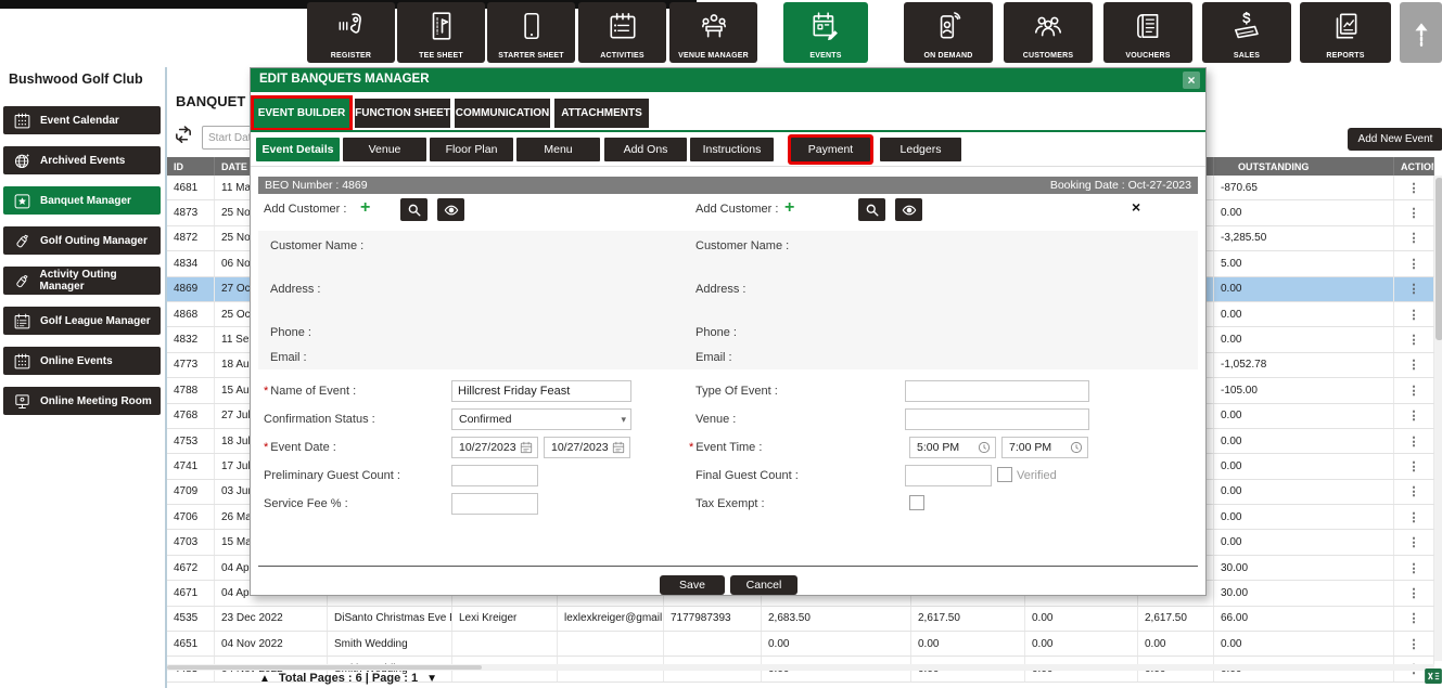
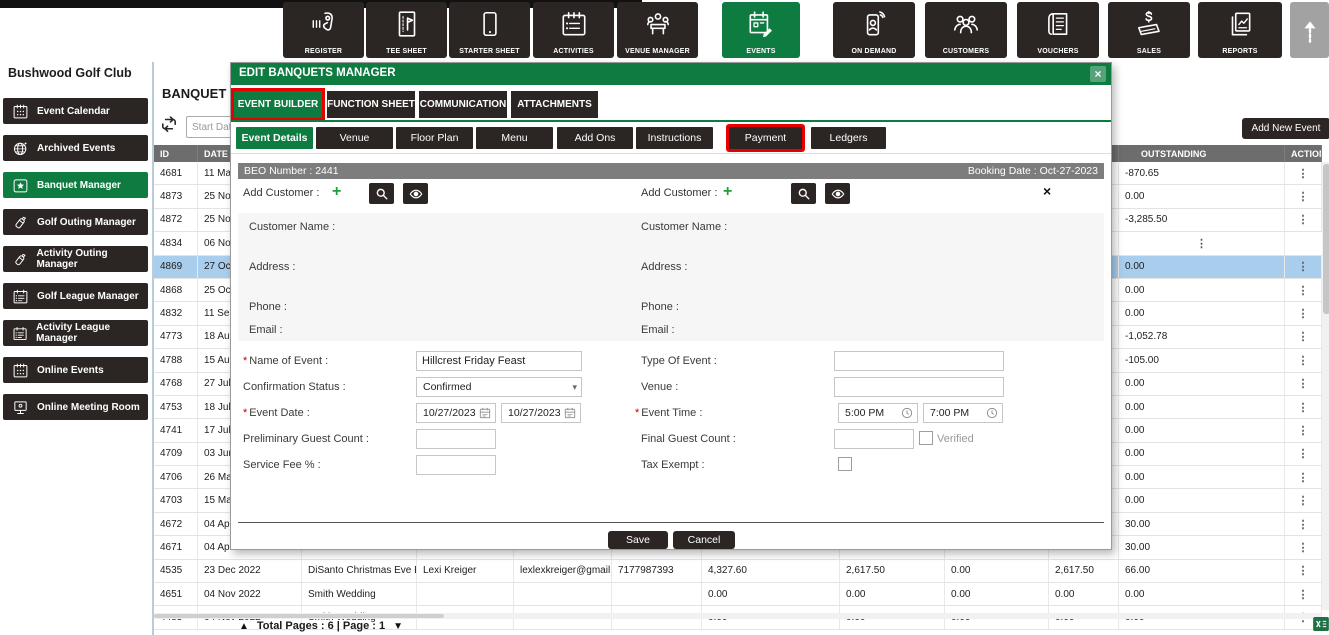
  Bushwood Golf Club
  Event Calendar
  Archived Events
  Banquet Manager
  Golf Outing Manager
  Activity Outing Manager
  Golf League Manager
+ Activity League Manager
  Online Events
  Online Meeting Room
  Start Da
  Add New Event
  ID
  DATE
  OUTSTANDING
  ACTIO
  4681
  11 Ma
  -870.65
  ⋮
  4873
  25 No
  0.00
  ⋮
  4872
  25 No
  -3,285.50
  ⋮
  4834
  06 No
- 5.00
  ⋮
  4869
  27 Oc
  0.00
  ⋮
  4868
  25 Oc
  0.00
  ⋮
  4832
  11 Se
  0.00
  ⋮
  4773
  18 Au
  -1,052.78
  ⋮
  4788
  15 Au
  -105.00
  ⋮
  4768
  27 Ju
  0.00
  ⋮
  4753
  18 Ju
  0.00
  ⋮
  4741
  17 Ju
  0.00
  ⋮
  4709
  03 Ju
  0.00
  ⋮
  4706
  26 Ma
  0.00
  ⋮
  4703
  15 Ma
  0.00
  ⋮
  4672
  04 Ap
  30.00
  ⋮
  4671
  04 Ap
  30.00
  ⋮
  4535
  23 Dec 2022
  DiSanto Christmas Eve
  Lexi Kreiger
  lexlexkreiger@gmail.
  7177987393
- 2,683.50
+ 4,327.60
  2,617.50
  0.00
  2,617.50
  66.00
  ⋮
  4651
  04 Nov 2022
  Smith Wedding
  0.00
  0.00
  0.00
  0.00
  0.00
  ⋮
  ▲
  Total Pages : 6 | Page : 1
  ▼
  EDIT BANQUETS MANAGER
  ×
  EVENT BUILDER
  FUNCTION SHEET
  COMMUNICATION
  ATTACHMENTS
  Event Details
  Venue
  Floor Plan
  Menu
  Add Ons
  Instructions
  Payment
  Ledgers
- BEO Number : 4869
+ BEO Number : 2441
  Booking Date : Oct-27-2023
  Add Customer :
  +
  Add Customer :
  +
  ×
  Customer Name :
  Address :
  Phone :
  Email :
  Customer Name :
  Address :
  Phone :
  Email :
  * Name of Event :
  Hillcrest Friday Feast
  Confirmation Status :
  Confirmed
  ▾
  * Event Date :
  10/27/2023
  10/27/2023
  Preliminary Guest Count :
  Service Fee % :
  Type Of Event :
  Venue :
  * Event Time :
  5:00 PM
  7:00 PM
  Final Guest Count :
  Verified
  Tax Exempt :
  Save
  Cancel
